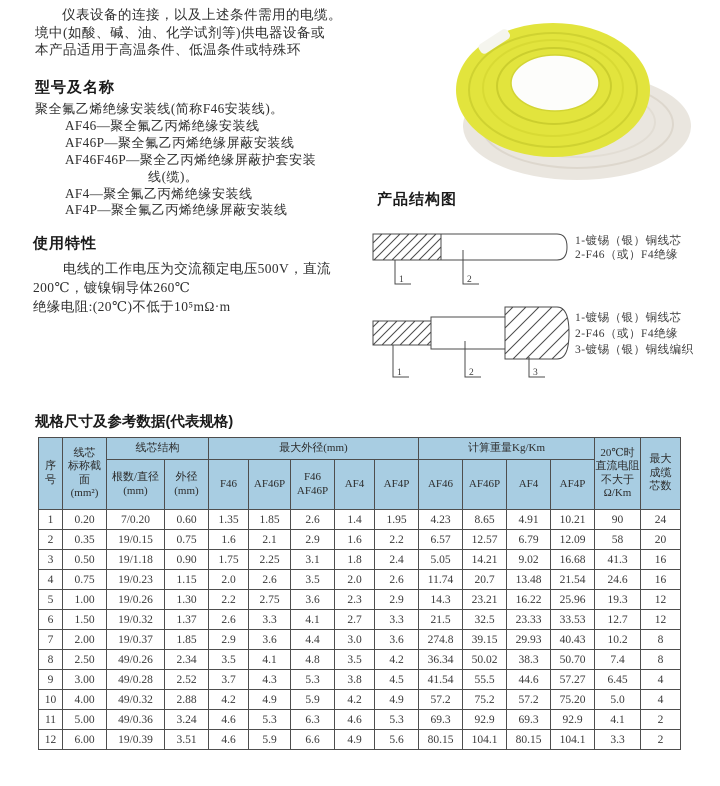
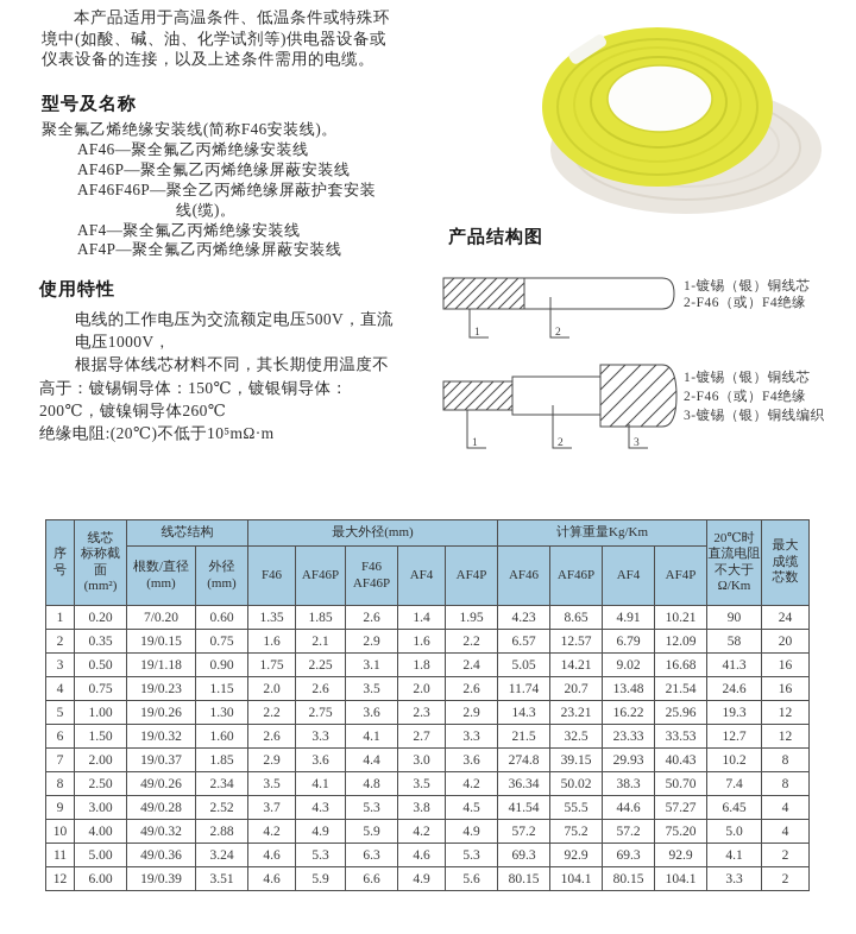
- 仪表设备的连接，以及上述条件需用的电缆。
+ 本产品适用于高温条件、低温条件或特殊环
  境中(如酸、碱、油、化学试剂等)供电器设备或
- 本产品适用于高温条件、低温条件或特殊环
+ 仪表设备的连接，以及上述条件需用的电缆。
  型号及名称
  聚全氟乙烯绝缘安装线(简称F46安装线)。
  AF46—聚全氟乙丙烯绝缘安装线
  AF46P—聚全氟乙丙烯绝缘屏蔽安装线
  AF46F46P—聚全乙丙烯绝缘屏蔽护套安装
  线(缆)。
  AF4—聚全氟乙丙烯绝缘安装线
  AF4P—聚全氟乙丙烯绝缘屏蔽安装线
  使用特性
  电线的工作电压为交流额定电压500V，直流
+ 电压1000V，
+ 根据导体线芯材料不同，其长期使用温度不
+ 高于：镀锡铜导体：150℃，镀银铜导体：
  200℃，镀镍铜导体260℃
  绝缘电阻:(20℃)不低于10⁵mΩ·m
  产品结构图
  1
  2
  1-镀锡（银）铜线芯
  2-F46（或）F4绝缘
  1
  2
  3
  1-镀锡（银）铜线芯
  2-F46（或）F4绝缘
  3-镀锡（银）铜线编织
- 规格尺寸及参考数据(代表规格)
  序 号	线芯 标称截面 (mm²)	线芯结构	最大外径(mm)	计算重量Kg/Km	20℃时 直流电阻 不大于 Ω/Km	最大 成缆 芯数
  根数/直径 (mm)	外径 (mm)	F46	AF46P	F46 AF46P	AF4	AF4P	AF46	AF46P	AF4	AF4P
  1	0.20	7/0.20	0.60	1.35	1.85	2.6	1.4	1.95	4.23	8.65	4.91	10.21	90	24
  2	0.35	19/0.15	0.75	1.6	2.1	2.9	1.6	2.2	6.57	12.57	6.79	12.09	58	20
  3	0.50	19/1.18	0.90	1.75	2.25	3.1	1.8	2.4	5.05	14.21	9.02	16.68	41.3	16
  4	0.75	19/0.23	1.15	2.0	2.6	3.5	2.0	2.6	11.74	20.7	13.48	21.54	24.6	16
  5	1.00	19/0.26	1.30	2.2	2.75	3.6	2.3	2.9	14.3	23.21	16.22	25.96	19.3	12
- 6	1.50	19/0.32	1.37	2.6	3.3	4.1	2.7	3.3	21.5	32.5	23.33	33.53	12.7	12
+ 6	1.50	19/0.32	1.60	2.6	3.3	4.1	2.7	3.3	21.5	32.5	23.33	33.53	12.7	12
  7	2.00	19/0.37	1.85	2.9	3.6	4.4	3.0	3.6	274.8	39.15	29.93	40.43	10.2	8
  8	2.50	49/0.26	2.34	3.5	4.1	4.8	3.5	4.2	36.34	50.02	38.3	50.70	7.4	8
  9	3.00	49/0.28	2.52	3.7	4.3	5.3	3.8	4.5	41.54	55.5	44.6	57.27	6.45	4
  10	4.00	49/0.32	2.88	4.2	4.9	5.9	4.2	4.9	57.2	75.2	57.2	75.20	5.0	4
  11	5.00	49/0.36	3.24	4.6	5.3	6.3	4.6	5.3	69.3	92.9	69.3	92.9	4.1	2
  12	6.00	19/0.39	3.51	4.6	5.9	6.6	4.9	5.6	80.15	104.1	80.15	104.1	3.3	2
